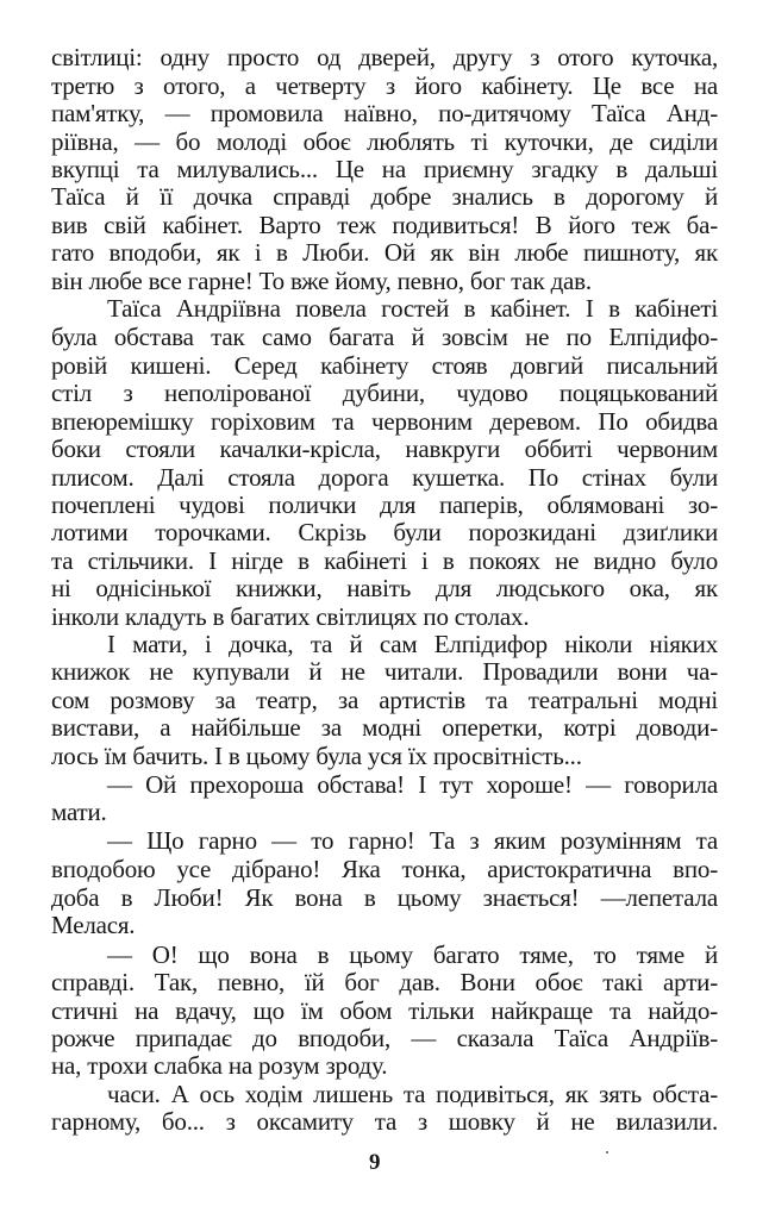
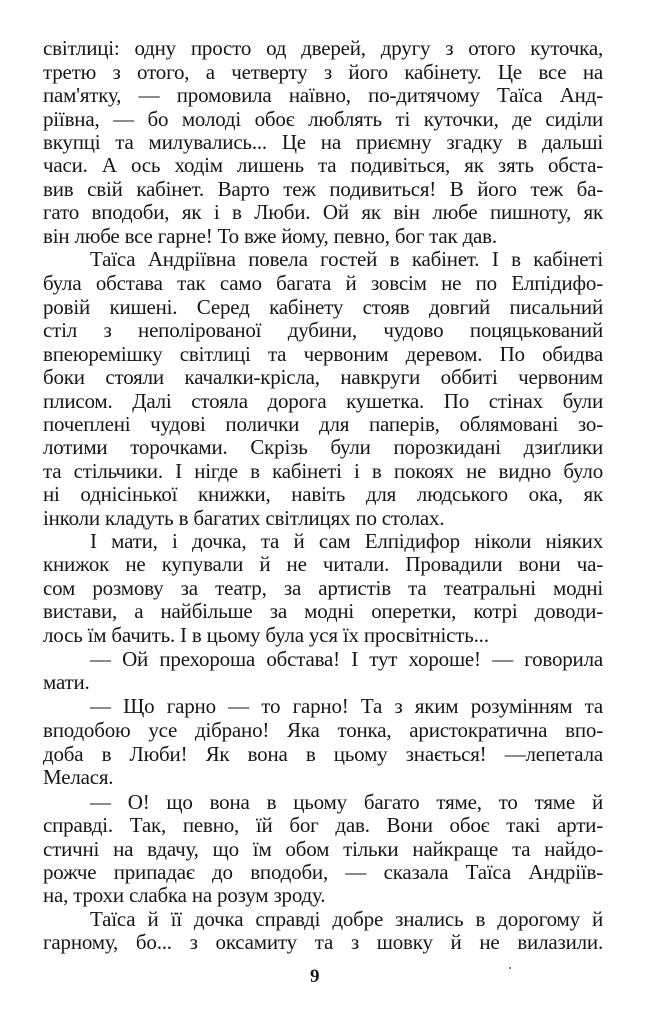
  світлиці: одну просто од дверей, другу з отого куточка,
  третю з отого, а четверту з його кабінету. Це все на
  пам'ятку, — промовила наївно, по-дитячому Таїса Анд-
  ріївна, — бо молоді обоє люблять ті куточки, де сиділи
  вкупці та милувались... Це на приємну згадку в дальші
- Таїса й її дочка справді добре знались в дорогому й
+ часи. А ось ходім лишень та подивіться, як зять обста-
  вив свій кабінет. Варто теж подивиться! В його теж ба-
  гато вподоби, як і в Люби. Ой як він любе пишноту, як
  він любе все гарне! То вже йому, певно, бог так дав.
  Таїса Андріївна повела гостей в кабінет. І в кабінеті
  була обстава так само багата й зовсім не по Елпідифо-
  ровій кишені. Серед кабінету стояв довгий писальний
  стіл з неполірованої дубини, чудово поцяцькований
- впеюремішку горіховим та червоним деревом. По обидва
+ впеюремішку світлиці та червоним деревом. По обидва
  боки стояли качалки-крісла, навкруги оббиті червоним
  плисом. Далі стояла дорога кушетка. По стінах були
  почеплені чудові полички для паперів, облямовані зо-
  лотими торочками. Скрізь були порозкидані дзиґлики
  та стільчики. І нігде в кабінеті і в покоях не видно було
  ні однісінької книжки, навіть для людського ока, як
  інколи кладуть в багатих світлицях по столах.
  І мати, і дочка, та й сам Елпідифор ніколи ніяких
  книжок не купували й не читали. Провадили вони ча-
  сом розмову за театр, за артистів та театральні модні
  вистави, а найбільше за модні оперетки, котрі доводи-
  лось їм бачить. І в цьому була уся їх просвітність...
  — Ой прехороша обстава! І тут хороше! — говорила
  мати.
  — Що гарно — то гарно! Та з яким розумінням та
  вподобою усе дібрано! Яка тонка, аристократична впо-
  доба в Люби! Як вона в цьому знається! —лепетала
  Мелася.
  — О! що вона в цьому багато тяме, то тяме й
  справді. Так, певно, їй бог дав. Вони обоє такі арти-
  стичні на вдачу, що їм обом тільки найкраще та найдо-
  рожче припадає до вподоби, — сказала Таїса Андріїв-
  на, трохи слабка на розум зроду.
- часи. А ось ходім лишень та подивіться, як зять обста-
+ Таїса й її дочка справді добре знались в дорогому й
  гарному, бо... з оксамиту та з шовку й не вилазили.
  9
